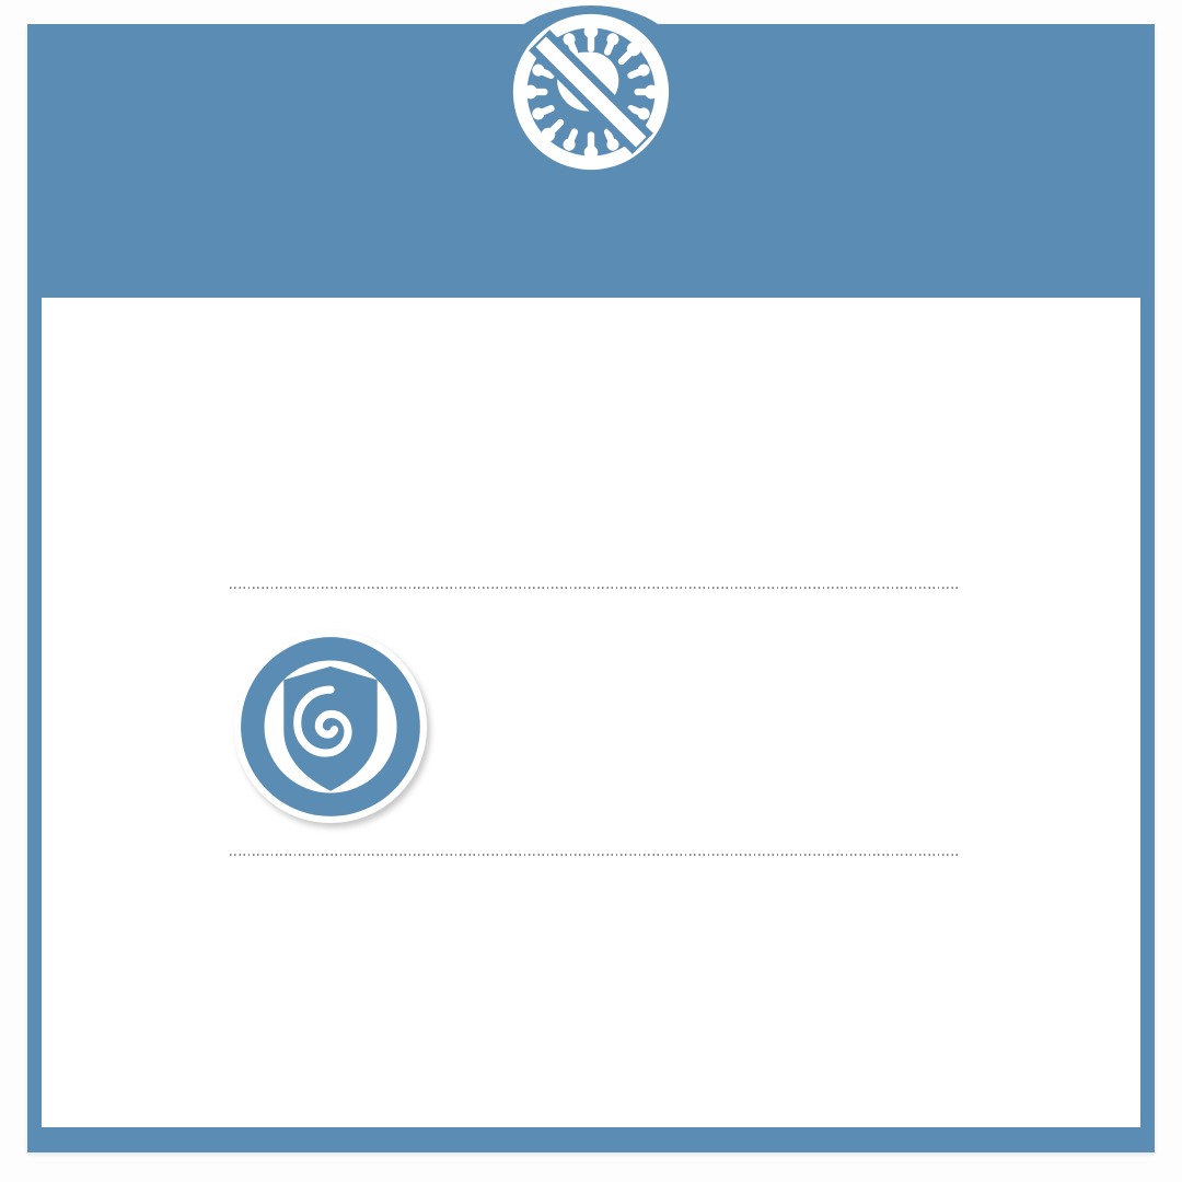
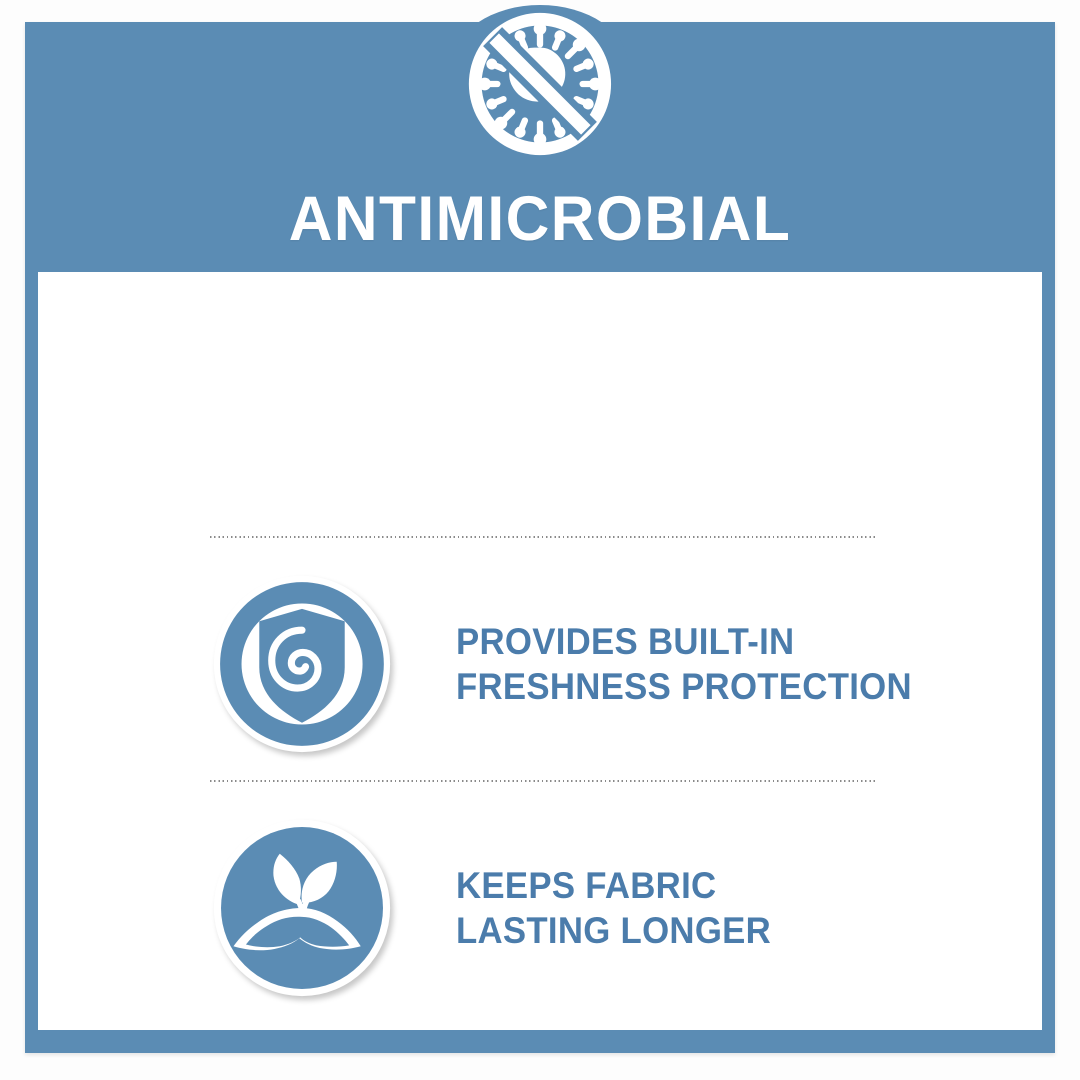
+ ANTIMICROBIAL
+ PROVIDES BUILT-IN
+ FRESHNESS PROTECTION
+ KEEPS FABRIC
+ LASTING LONGER
